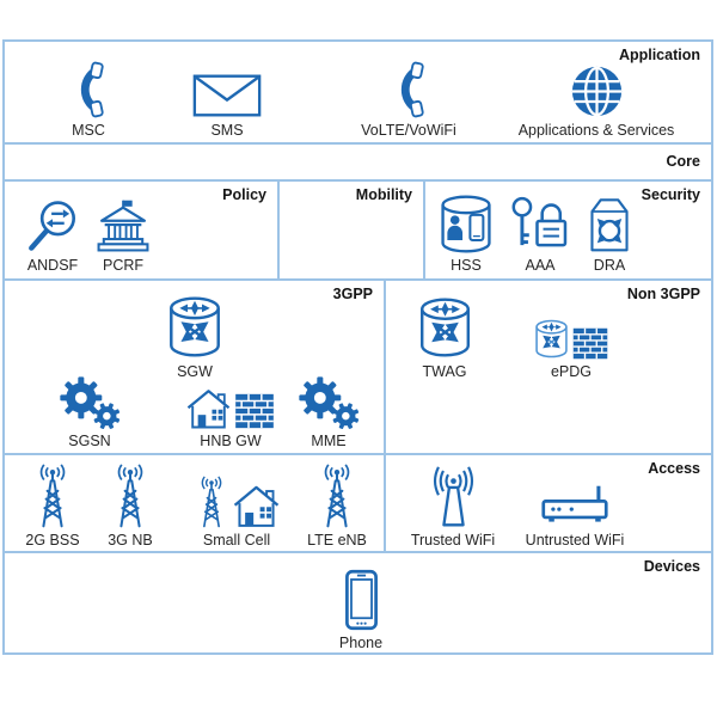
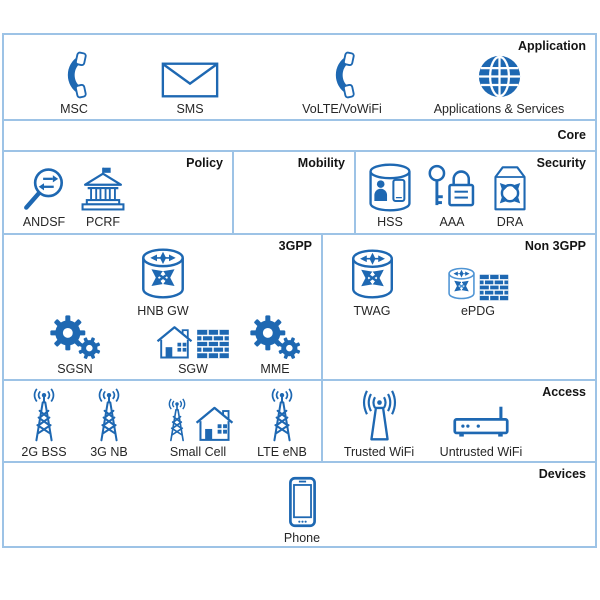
  Application
  MSC
  SMS
  VoLTE/VoWiFi
  Applications & Services
  Core
  Policy
  ANDSF
  PCRF
  Mobility
  Security
  HSS
  AAA
  DRA
  3GPP
- SGW
+ HNB GW
  SGSN
- HNB GW
+ SGW
  MME
  Non 3GPP
  TWAG
  ePDG
  2G BSS
  3G NB
  Small Cell
  LTE eNB
  Access
  Trusted WiFi
  Untrusted WiFi
  Devices
  Phone
